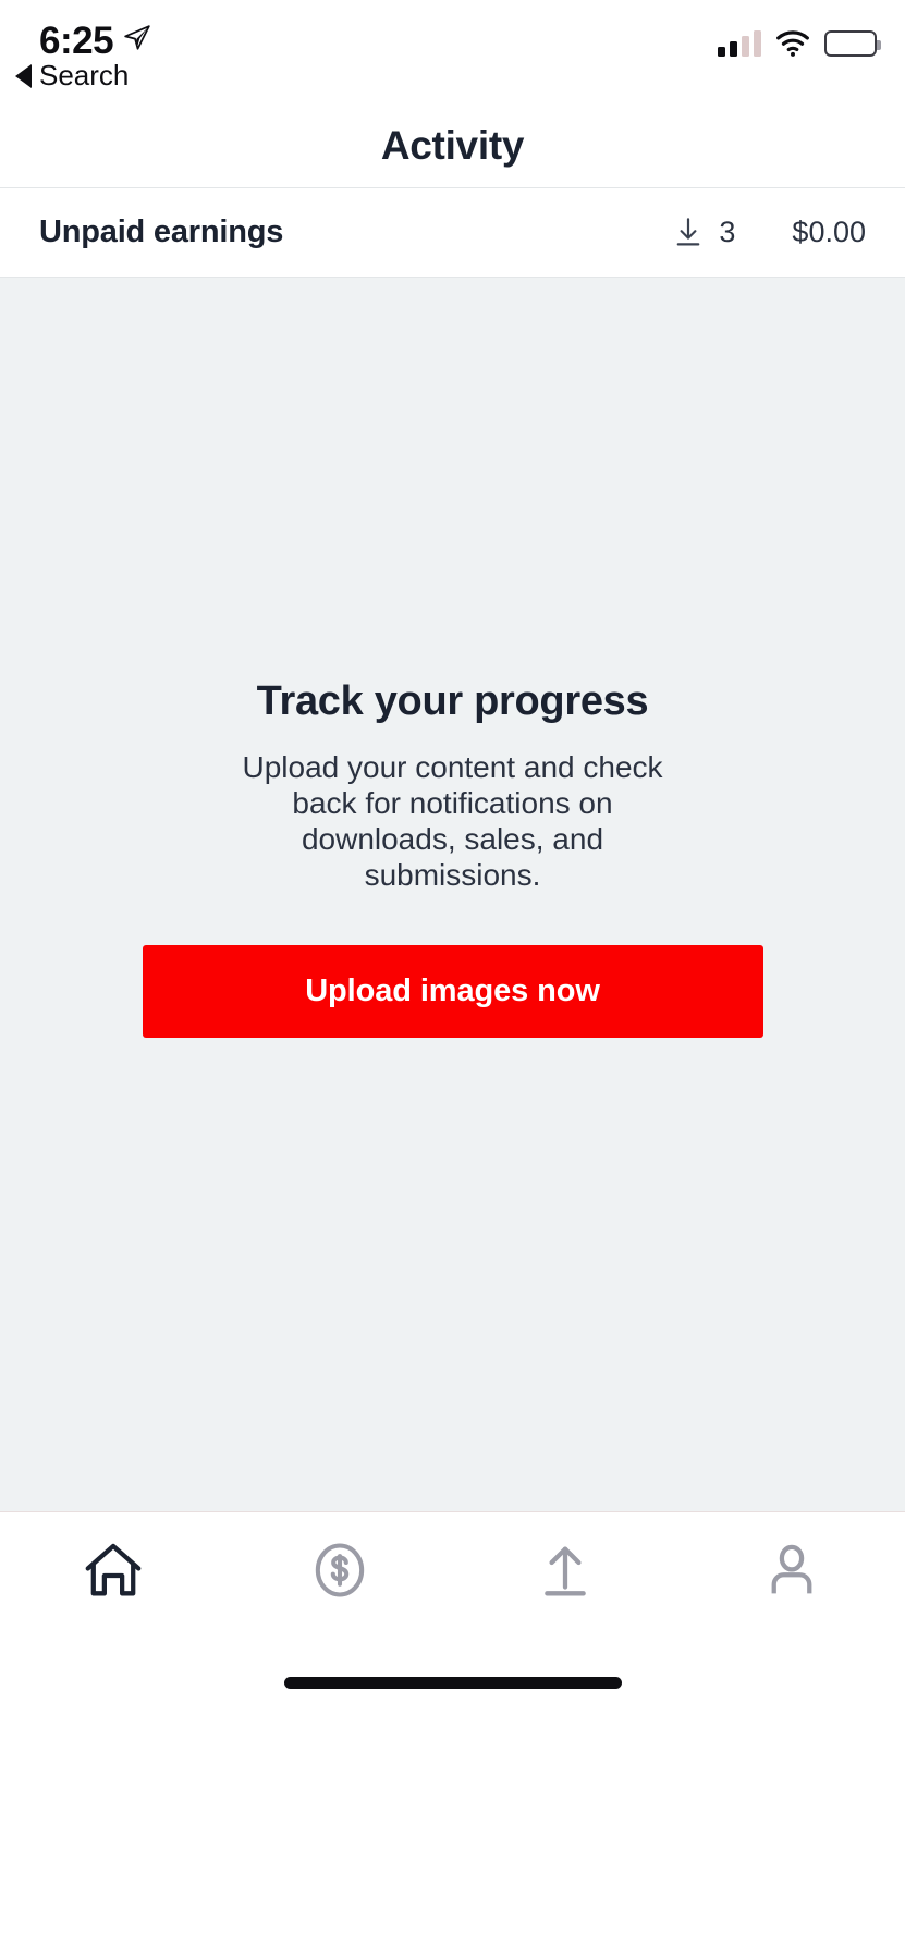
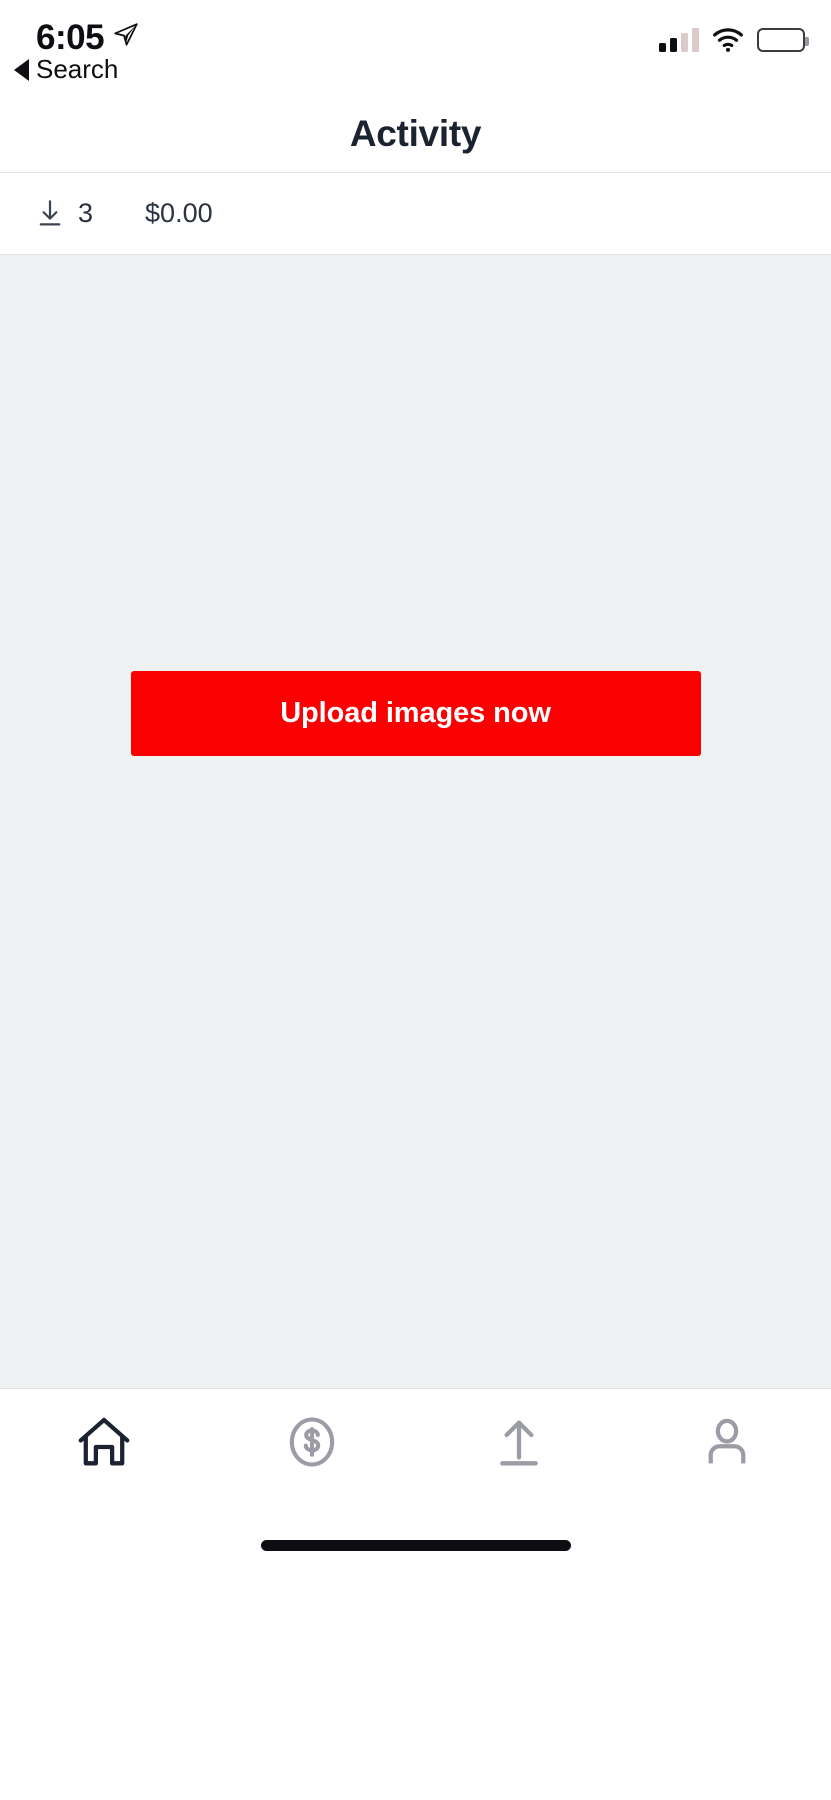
- 6:25
+ 6:05
  Search
  Activity
- Unpaid earnings
  3
  $0.00
- Track your progress
- Upload your content and check back for notifications on downloads, sales, and submissions.
  Upload images now
